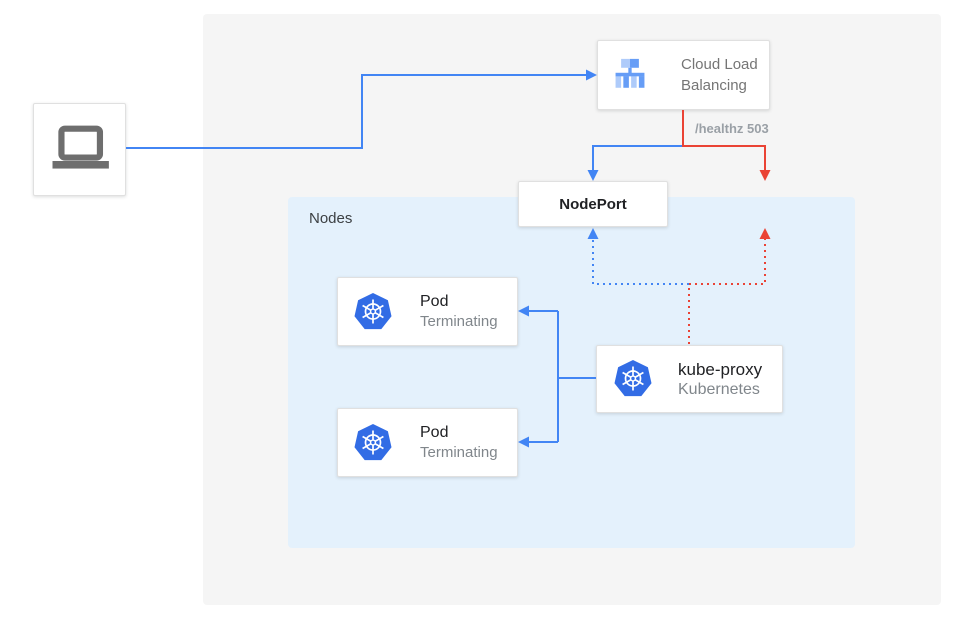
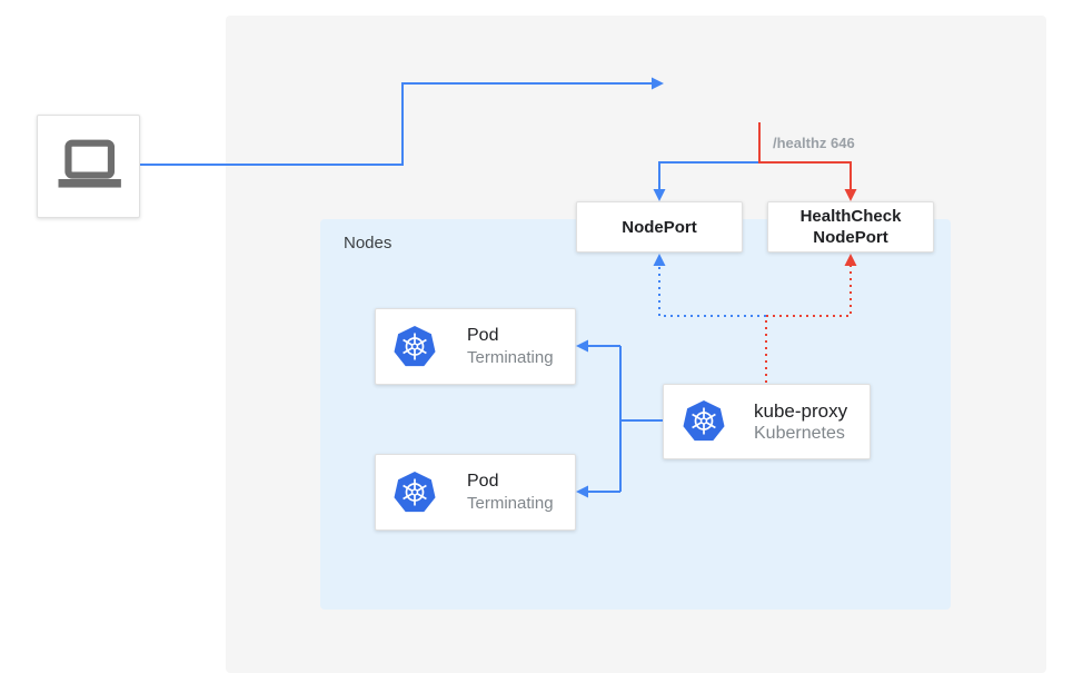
  Nodes
- Cloud Load Balancing
- /healthz 503
+ /healthz 646
  NodePort
+ HealthCheck NodePort
  Pod
  Terminating
  Pod
  Terminating
  kube-proxy
  Kubernetes
